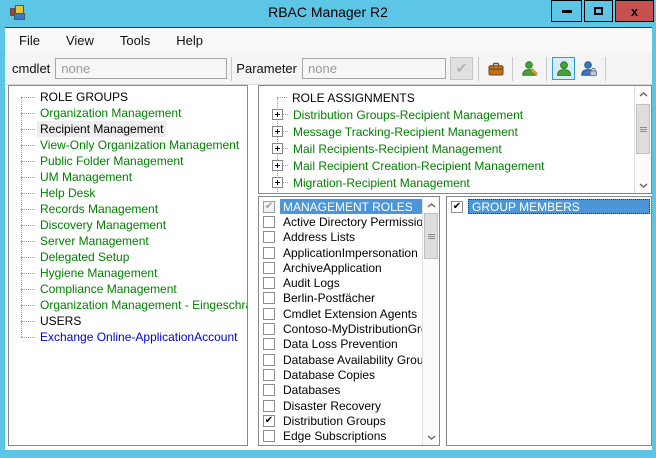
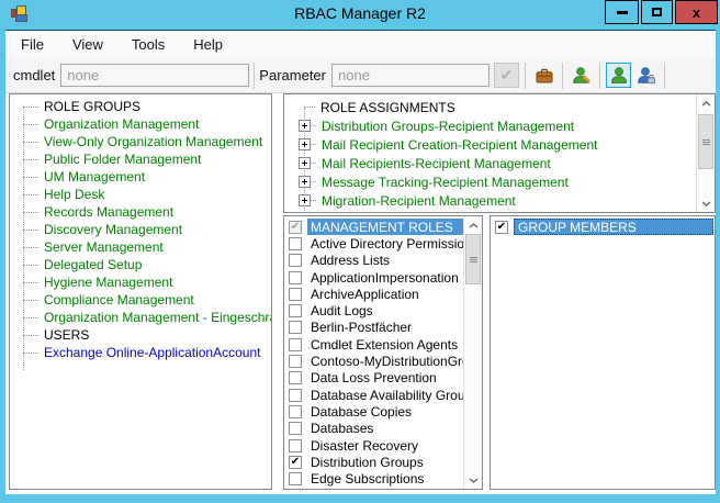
  RBAC Manager R2
  x
  File
  View
  Tools
  Help
  cmdlet
  none
  Parameter
  none
  ✔
  ROLE GROUPS
  Organization Management
- Recipient Management
  View-Only Organization Management
  Public Folder Management
  UM Management
  Help Desk
  Records Management
  Discovery Management
  Server Management
  Delegated Setup
  Hygiene Management
  Compliance Management
  Organization Management - Eingeschr
  USERS
  Exchange Online-ApplicationAccount
  ROLE ASSIGNMENTS
  Distribution Groups-Recipient Management
- Message Tracking-Recipient Management
+ Mail Recipient Creation-Recipient Management
  Mail Recipients-Recipient Management
- Mail Recipient Creation-Recipient Management
+ Message Tracking-Recipient Management
  Migration-Recipient Management
  ✔
  MANAGEMENT ROLES
  Active Directory Permissio
  Address Lists
  ApplicationImpersonation
  ArchiveApplication
  Audit Logs
  Berlin-Postfächer
  Cmdlet Extension Agents
  Contoso-MyDistributionGr
  Data Loss Prevention
  Database Availability Grou
  Database Copies
  Databases
  Disaster Recovery
  ✔
  Distribution Groups
  Edge Subscriptions
  ✔
  GROUP MEMBERS
